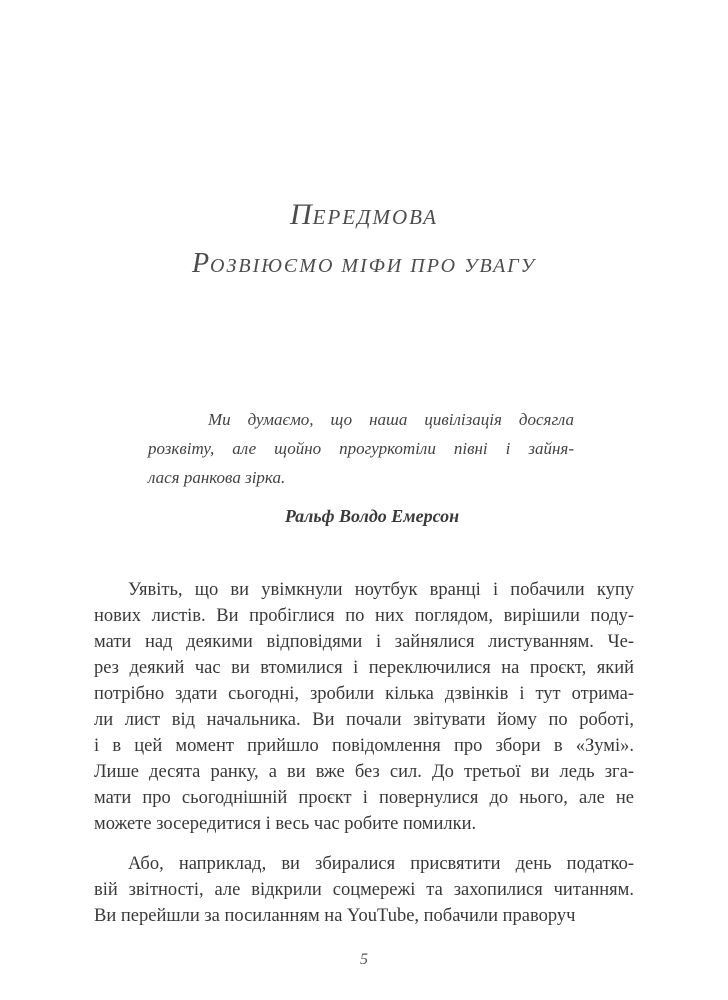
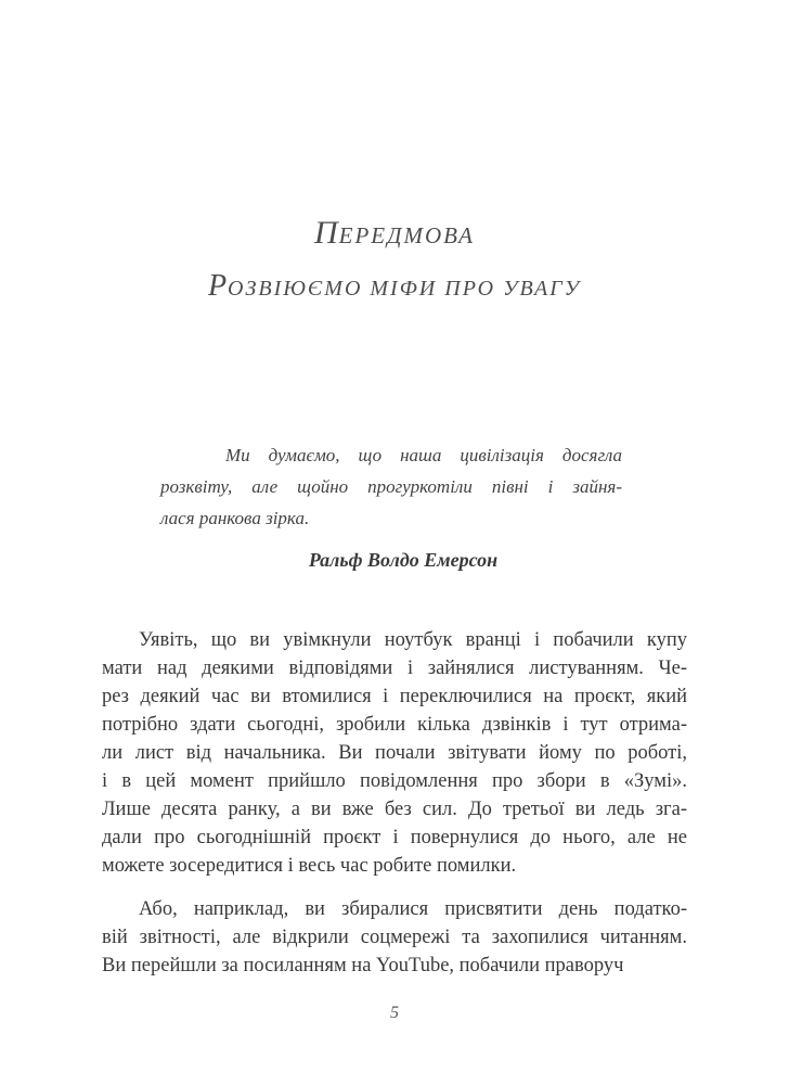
  ПЕРЕДМОВА
  РОЗВІЮЄМО МІФИ ПРО УВАГУ
  Ми думаємо, що наша цивілізація досягла
  розквіту, але щойно прогуркотіли півні і зайня-
  лася ранкова зірка.
  Ральф Волдо Емерсон
  Уявіть, що ви увімкнули ноутбук вранці і побачили купу
- нових листів. Ви пробіглися по них поглядом, вирішили поду-
  мати над деякими відповідями і зайнялися листуванням. Че-
  рез деякий час ви втомилися і переключилися на проєкт, який
  потрібно здати сьогодні, зробили кілька дзвінків і тут отрима-
  ли лист від начальника. Ви почали звітувати йому по роботі,
  і в цей момент прийшло повідомлення про збори в «Зумі».
  Лише десята ранку, а ви вже без сил. До третьої ви ледь зга-
- мати про сьогоднішній проєкт і повернулися до нього, але не
+ дали про сьогоднішній проєкт і повернулися до нього, але не
  можете зосередитися і весь час робите помилки.
  Або, наприклад, ви збиралися присвятити день податко-
  вій звітності, але відкрили соцмережі та захопилися читанням.
  Ви перейшли за посиланням на YouTube, побачили праворуч
  5
